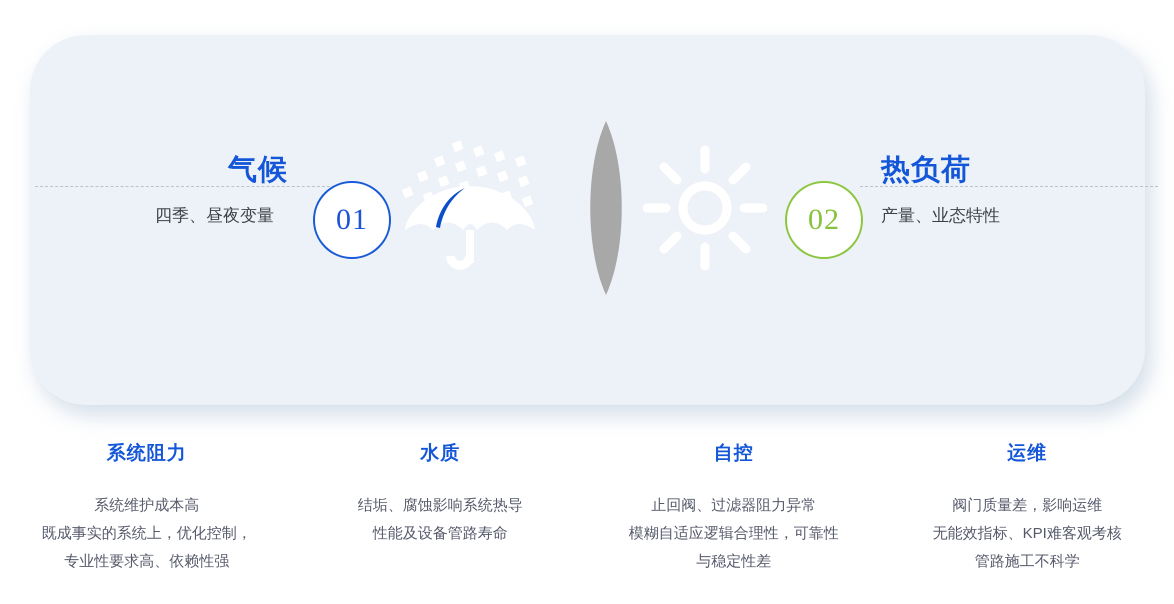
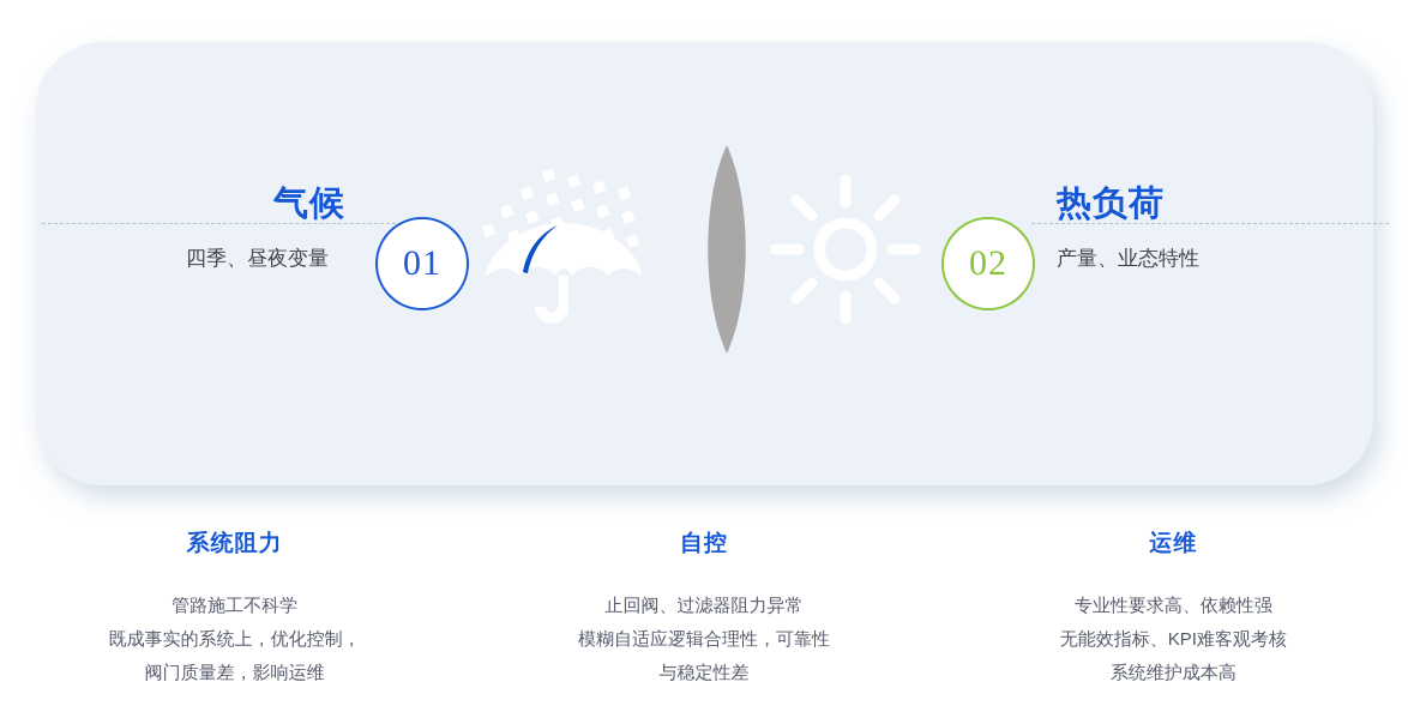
  01
  02
  气候
  四季、昼夜变量
  热负荷
  产量、业态特性
  系统阻力
- 系统维护成本高
+ 管路施工不科学
  既成事实的系统上，优化控制，
- 专业性要求高、依赖性强
+ 阀门质量差，影响运维
- 水质
- 结垢、腐蚀影响系统热导
- 性能及设备管路寿命
  自控
  止回阀、过滤器阻力异常
  模糊自适应逻辑合理性，可靠性
  与稳定性差
  运维
- 阀门质量差，影响运维
+ 专业性要求高、依赖性强
  无能效指标、KPI难客观考核
- 管路施工不科学
+ 系统维护成本高
